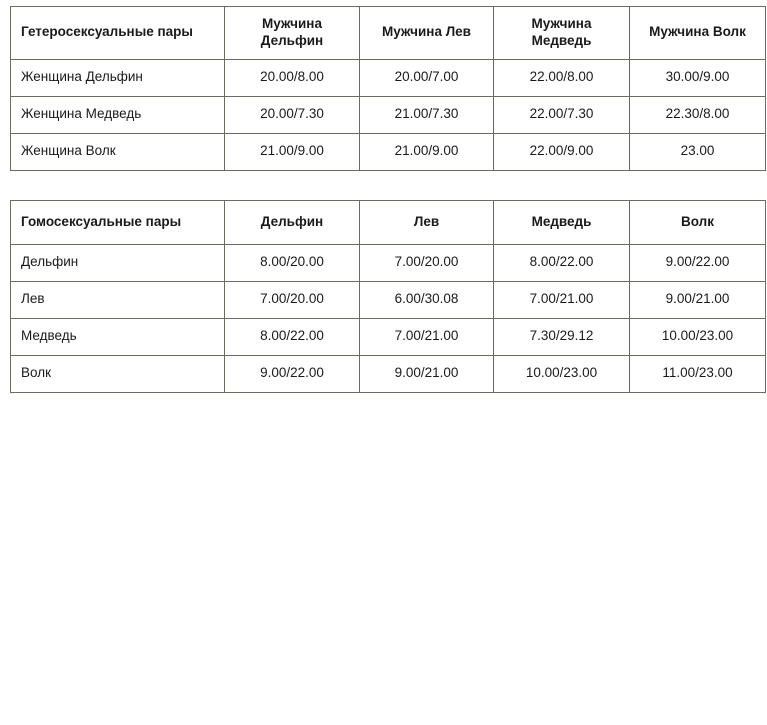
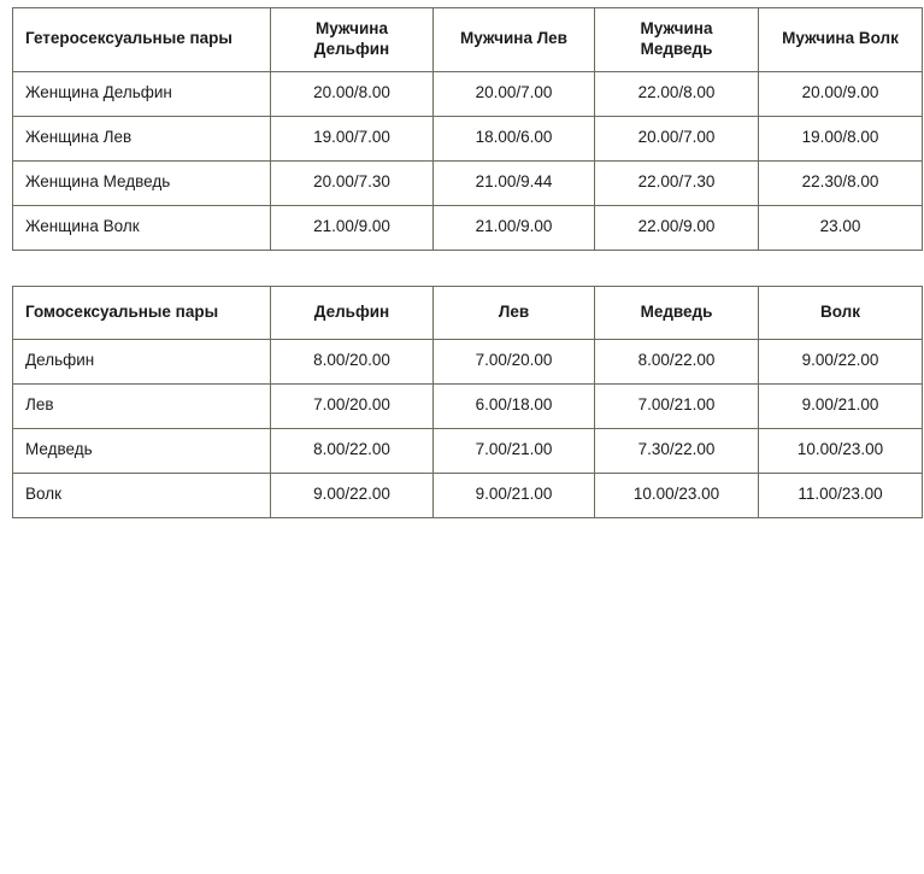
  Гетеросексуальные пары	Мужчина Дельфин	Мужчина Лев	Мужчина Медведь	Мужчина Волк
- Женщина Дельфин	20.00/8.00	20.00/7.00	22.00/8.00	30.00/9.00
+ Женщина Дельфин	20.00/8.00	20.00/7.00	22.00/8.00	20.00/9.00
+ Женщина Лев	19.00/7.00	18.00/6.00	20.00/7.00	19.00/8.00
- Женщина Медведь	20.00/7.30	21.00/7.30	22.00/7.30	22.30/8.00
+ Женщина Медведь	20.00/7.30	21.00/9.44	22.00/7.30	22.30/8.00
  Женщина Волк	21.00/9.00	21.00/9.00	22.00/9.00	23.00
  Гомосексуальные пары	Дельфин	Лев	Медведь	Волк
  Дельфин	8.00/20.00	7.00/20.00	8.00/22.00	9.00/22.00
- Лев	7.00/20.00	6.00/30.08	7.00/21.00	9.00/21.00
+ Лев	7.00/20.00	6.00/18.00	7.00/21.00	9.00/21.00
- Медведь	8.00/22.00	7.00/21.00	7.30/29.12	10.00/23.00
+ Медведь	8.00/22.00	7.00/21.00	7.30/22.00	10.00/23.00
  Волк	9.00/22.00	9.00/21.00	10.00/23.00	11.00/23.00
